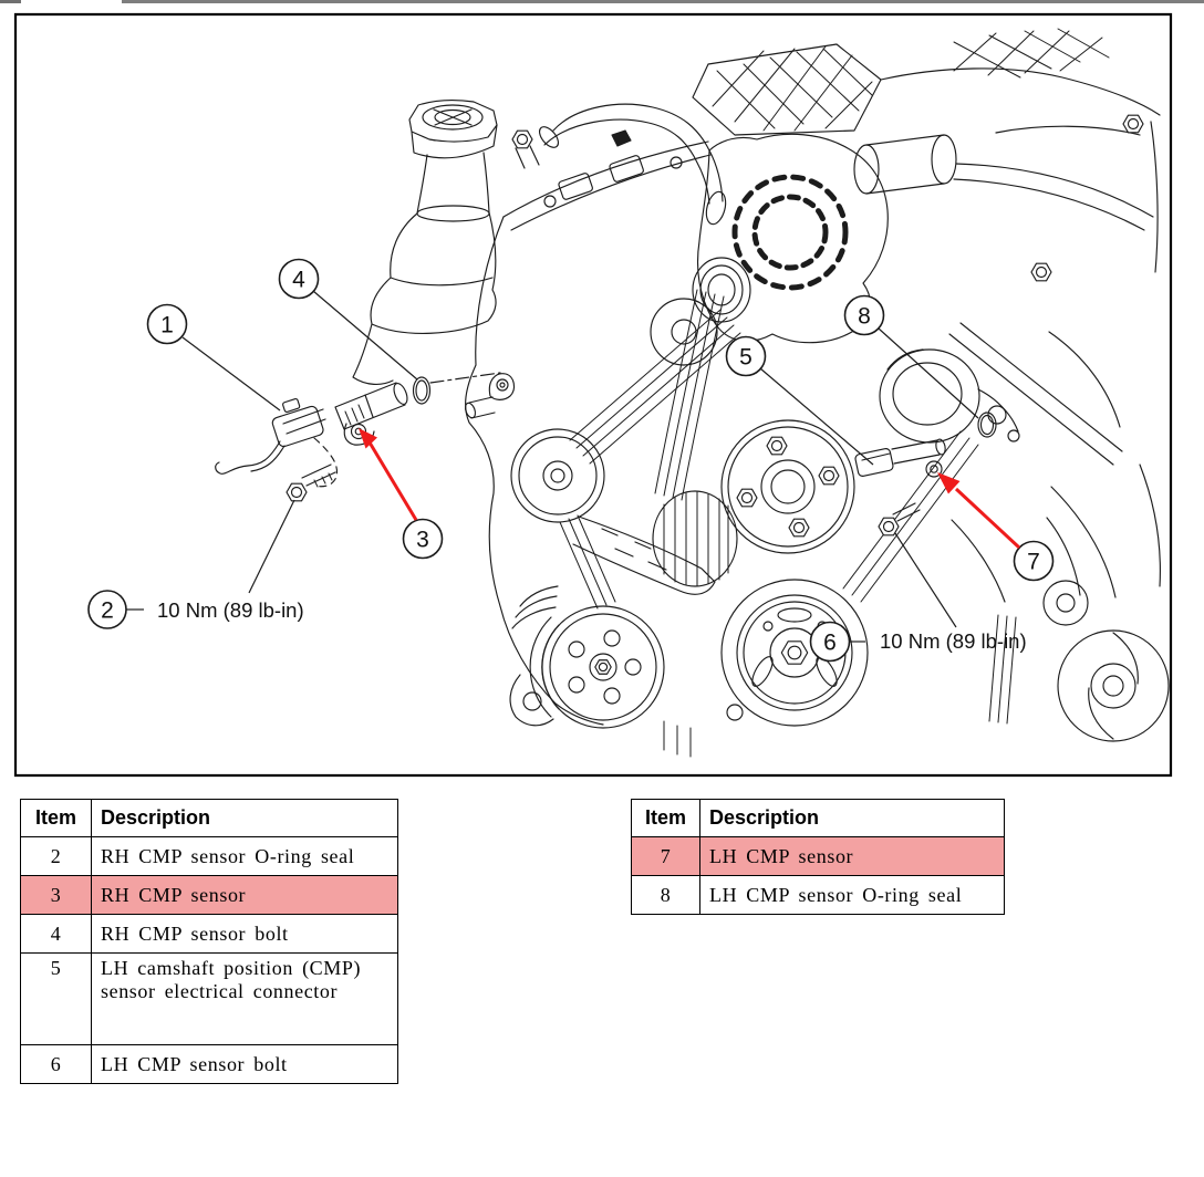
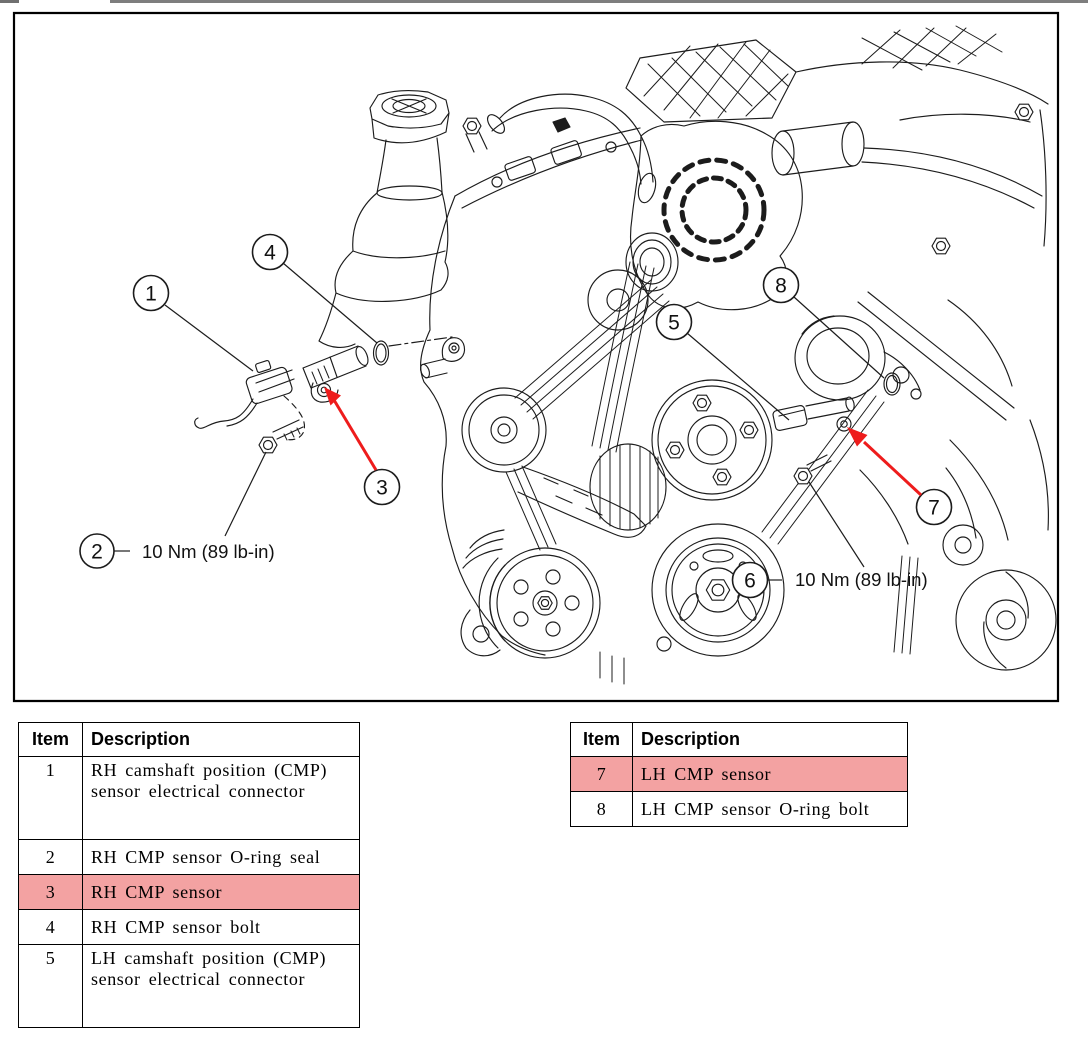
  1
  2
  3
  4
  5
  6
  7
  8
  10 Nm (89 lb-in)
  10 Nm (89 lb-in)
  Item	Description
+ 1	RH camshaft position (CMP) sensor electrical connector
  2	RH CMP sensor O-ring seal
  3	RH CMP sensor
  4	RH CMP sensor bolt
  5	LH camshaft position (CMP) sensor electrical connector
- 6	LH CMP sensor bolt
  Item	Description
  7	LH CMP sensor
- 8	LH CMP sensor O-ring seal
+ 8	LH CMP sensor O-ring bolt
